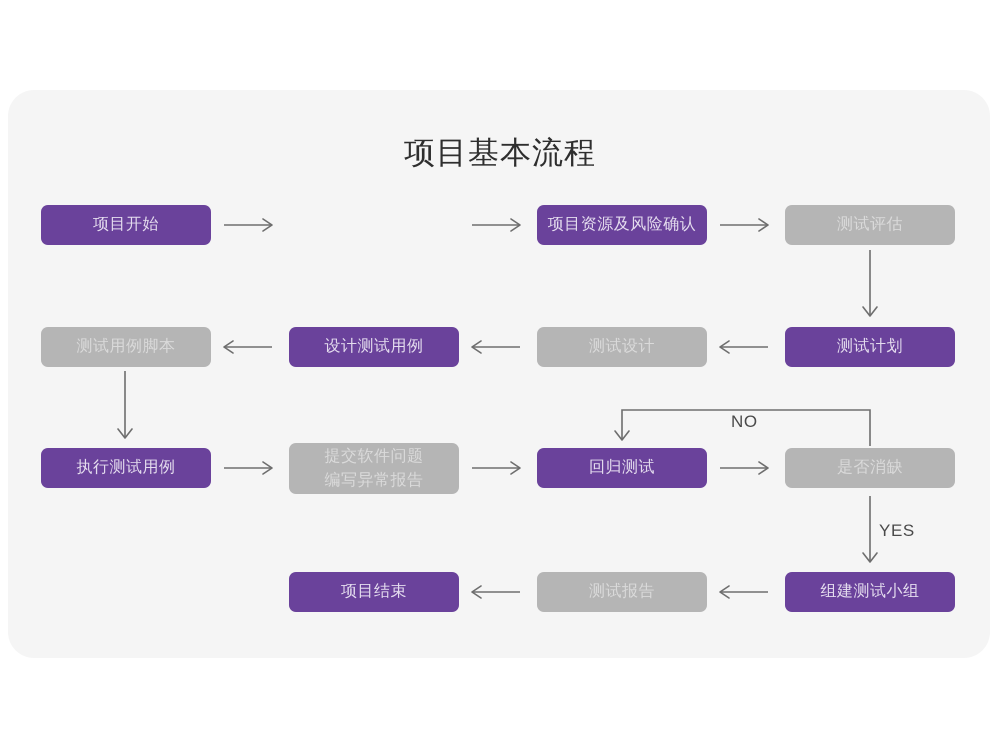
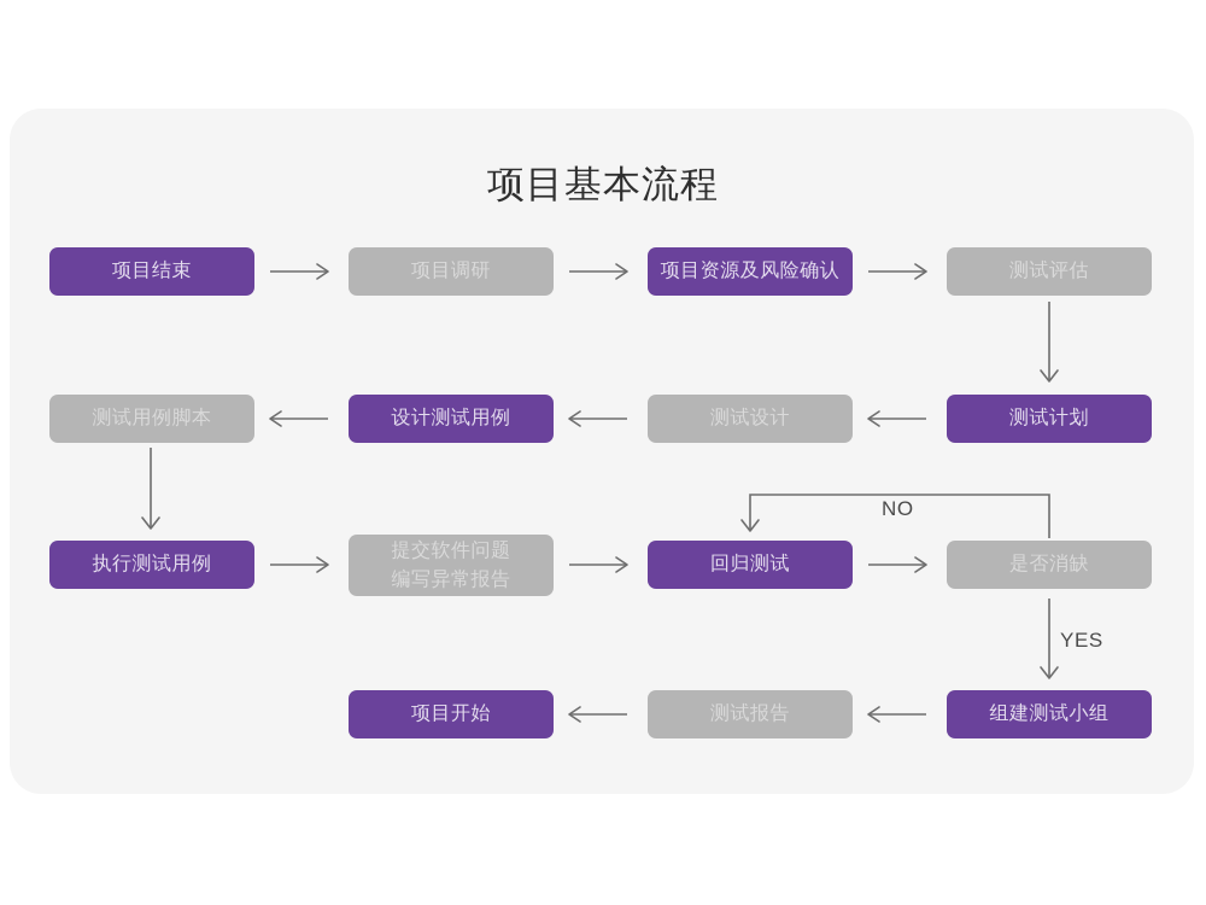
  项目基本流程
  NO
  YES
- 项目开始
+ 项目结束
+ 项目调研
  项目资源及风险确认
  测试评估
  测试用例脚本
  设计测试用例
  测试设计
  测试计划
  执行测试用例
  提交软件问题
  编写异常报告
  回归测试
  是否消缺
- 项目结束
+ 项目开始
  测试报告
  组建测试小组
